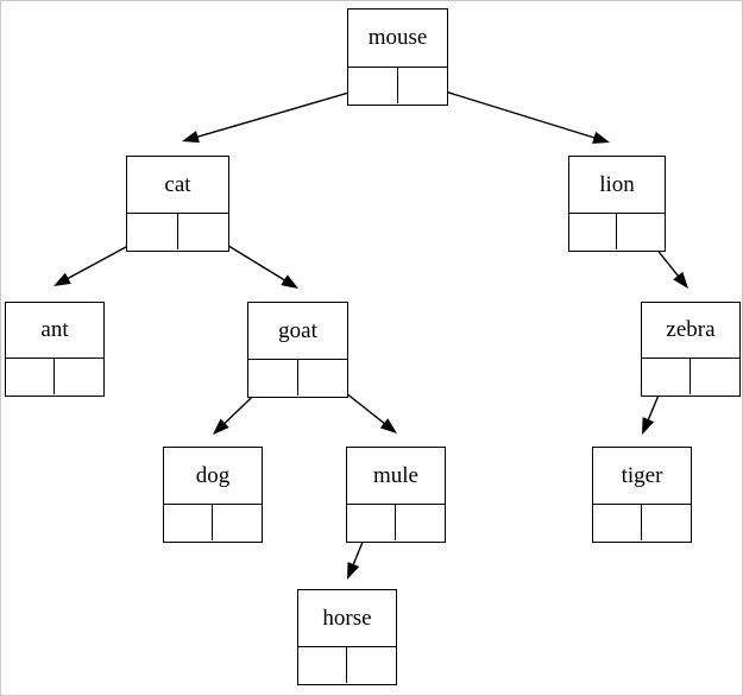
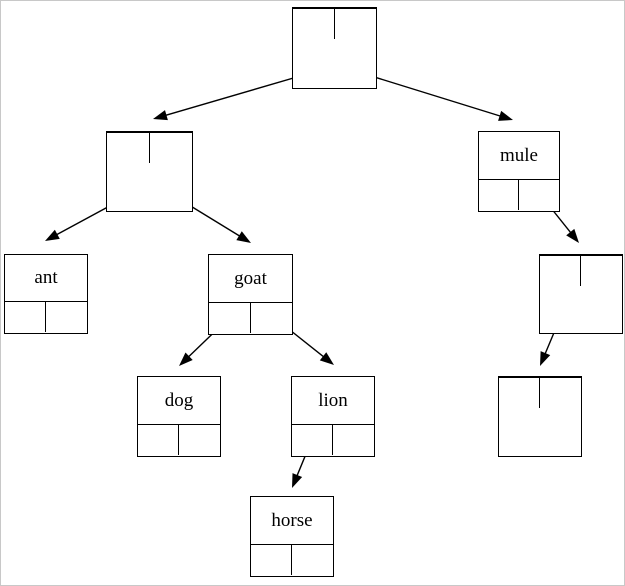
- mouse
- cat
- lion
+ mule
  ant
  goat
- zebra
  dog
- mule
+ lion
- tiger
  horse
